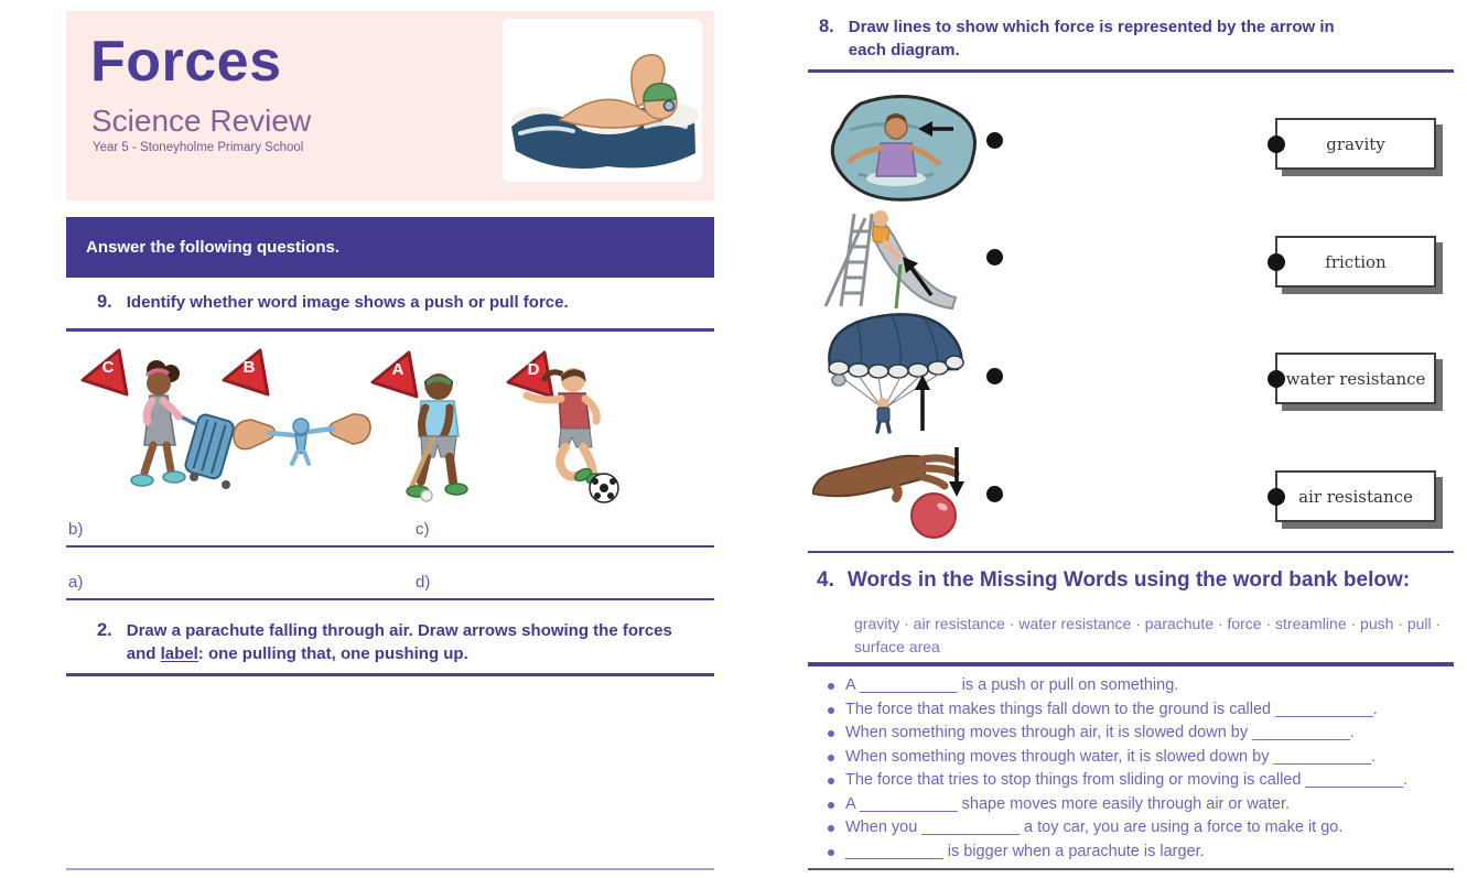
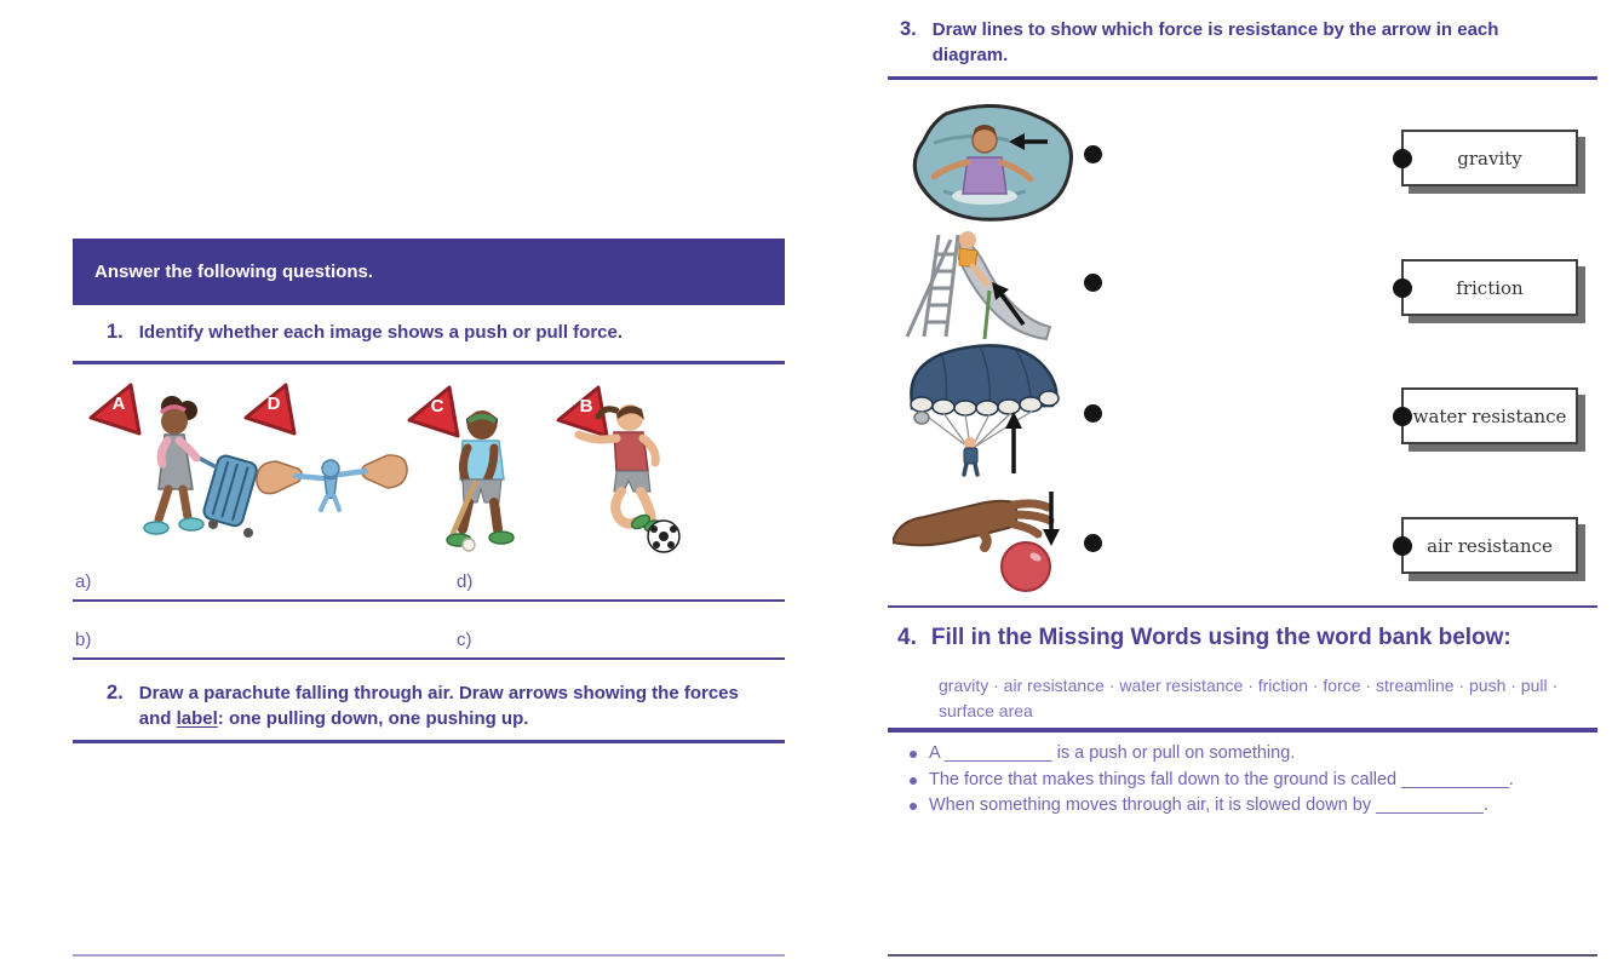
- Forces
- Science Review
- Year 5 - Stoneyholme Primary School
  Answer the following questions.
- 9.
+ 1.
- Identify whether word image shows a push or pull force.
+ Identify whether each image shows a push or pull force.
- C
+ A
- B
+ D
- A
+ C
- D
+ B
- b)
+ a)
- c)
+ d)
- a)
+ b)
- d)
+ c)
  2.
- Draw a parachute falling through air. Draw arrows showing the forces and label: one pulling that, one pushing up.
+ Draw a parachute falling through air. Draw arrows showing the forces and label: one pulling down, one pushing up.
- 8.
+ 3.
- Draw lines to show which force is represented by the arrow in each diagram.
+ Draw lines to show which force is resistance by the arrow in each diagram.
  gravity
  friction
  water resistance
  air resistance
  4.
- Words in the Missing Words using the word bank below:
+ Fill in the Missing Words using the word bank below:
- gravity · air resistance · water resistance · parachute · force · streamline · push · pull · surface area
+ gravity · air resistance · water resistance · friction · force · streamline · push · pull · surface area
  A ___________ is a push or pull on something.
  The force that makes things fall down to the ground is called ___________.
  When something moves through air, it is slowed down by ___________.
- When something moves through water, it is slowed down by ___________.
- The force that tries to stop things from sliding or moving is called ___________.
- A ___________ shape moves more easily through air or water.
- When you ___________ a toy car, you are using a force to make it go.
- ___________ is bigger when a parachute is larger.
